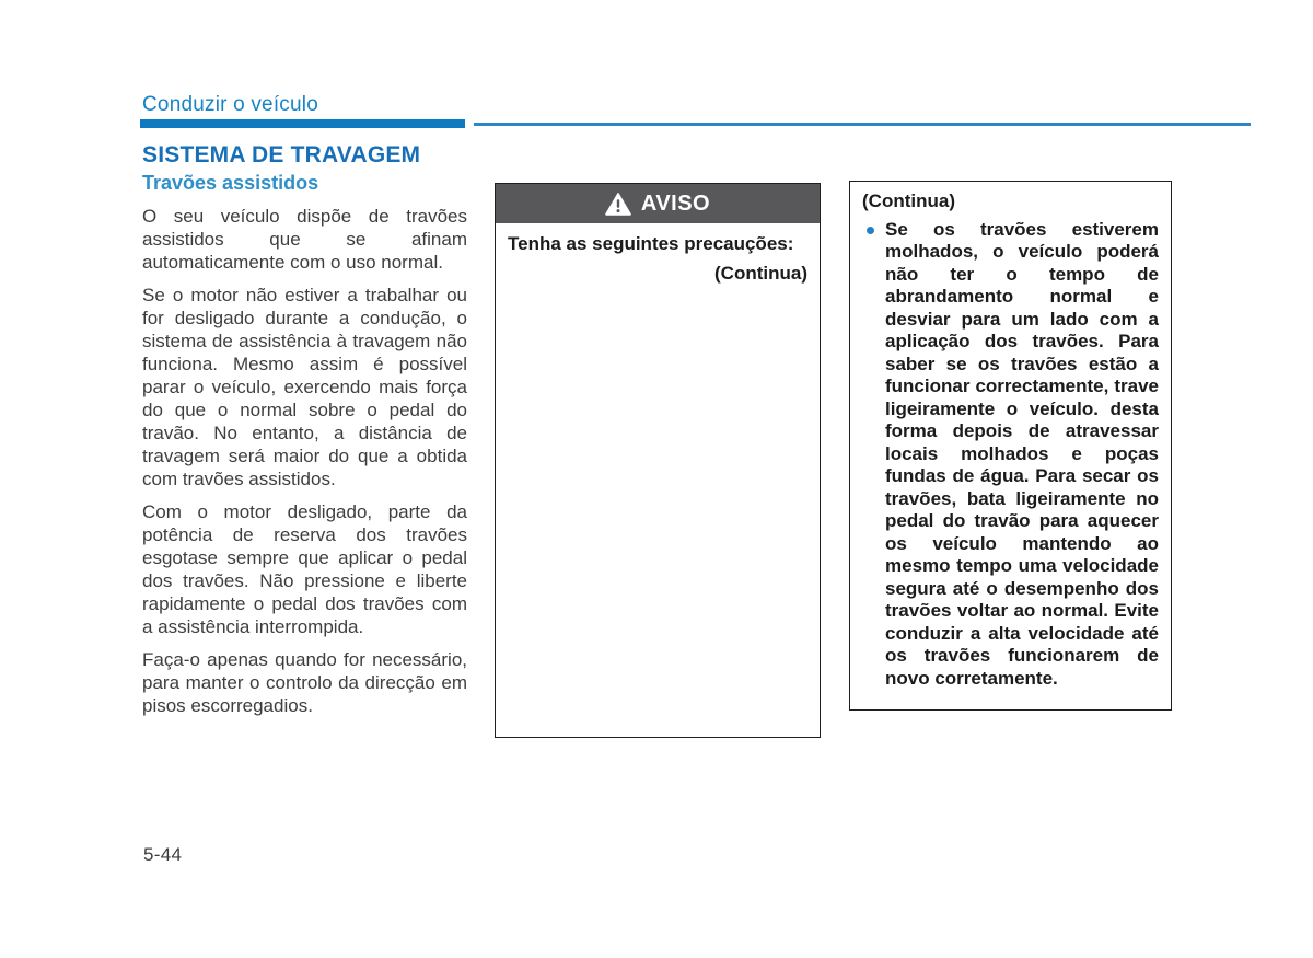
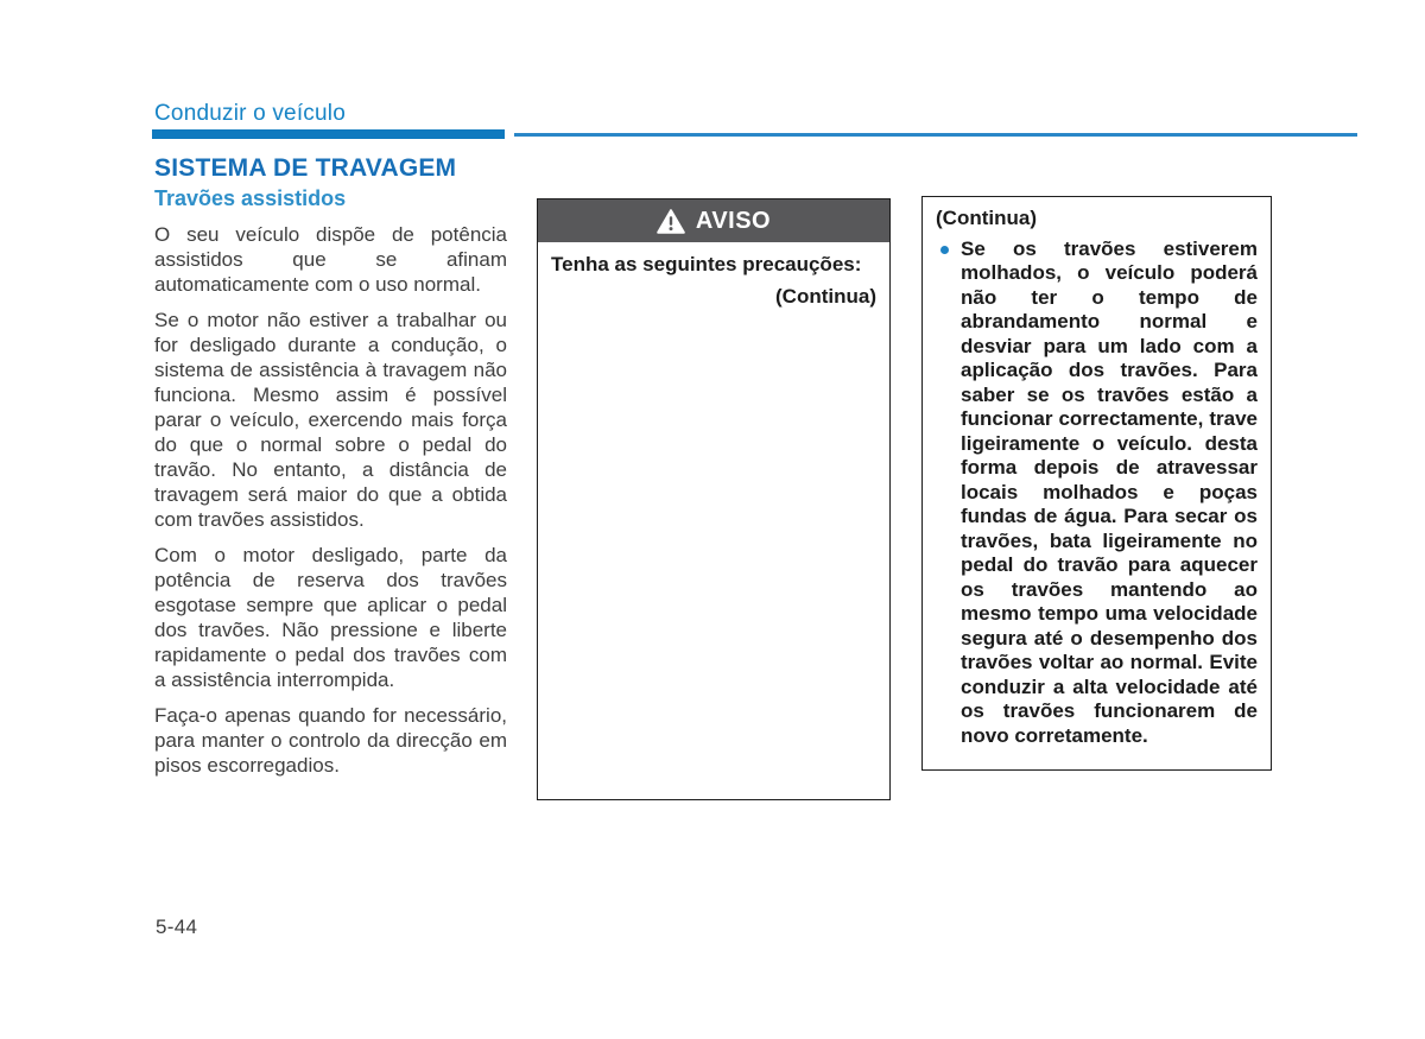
  Conduzir o veículo
  SISTEMA DE TRAVAGEM
  Travões assistidos
- O seu veículo dispõe de travões assistidos que se afinam automaticamente com o uso normal.
+ O seu veículo dispõe de potência assistidos que se afinam automaticamente com o uso normal.
  Se o motor não estiver a trabalhar ou for desligado durante a condução, o sistema de assistência à travagem não funciona. Mesmo assim é possível parar o veículo, exercendo mais força do que o normal sobre o pedal do travão. No entanto, a distância de travagem será maior do que a obtida com travões assistidos.
  Com o motor desligado, parte da potência de reserva dos travões esgotase sempre que aplicar o pedal dos travões. Não pressione e liberte rapidamente o pedal dos travões com a assistência interrompida.
  Faça-o apenas quando for necessário, para manter o controlo da direcção em pisos escorregadios.
  AVISO
  Tenha as seguintes precauções:
  (Continua)
  (Continua)
- Se os travões estiverem molhados, o veículo poderá não ter o tempo de abrandamento normal e desviar para um lado com a aplicação dos travões. Para saber se os travões estão a funcionar correctamente, trave ligeiramente o veículo. desta forma depois de atravessar locais molhados e poças fundas de água. Para secar os travões, bata ligeiramente no pedal do travão para aquecer os veículo mantendo ao mesmo tempo uma velocidade segura até o desempenho dos travões voltar ao normal. Evite conduzir a alta velocidade até os travões funcionarem de novo corretamente.
+ Se os travões estiverem molhados, o veículo poderá não ter o tempo de abrandamento normal e desviar para um lado com a aplicação dos travões. Para saber se os travões estão a funcionar correctamente, trave ligeiramente o veículo. desta forma depois de atravessar locais molhados e poças fundas de água. Para secar os travões, bata ligeiramente no pedal do travão para aquecer os travões mantendo ao mesmo tempo uma velocidade segura até o desempenho dos travões voltar ao normal. Evite conduzir a alta velocidade até os travões funcionarem de novo corretamente.
  5-44
